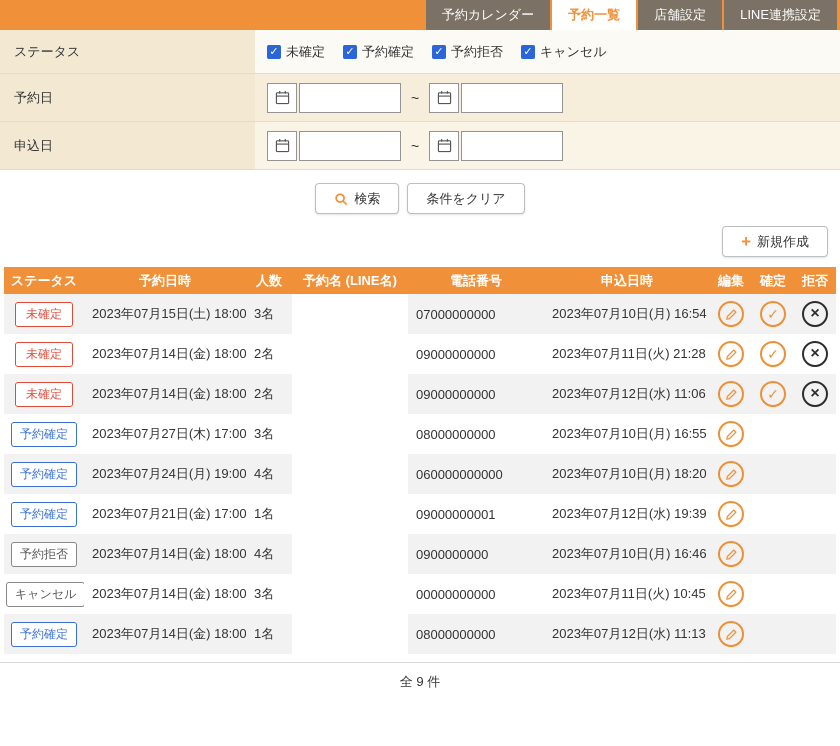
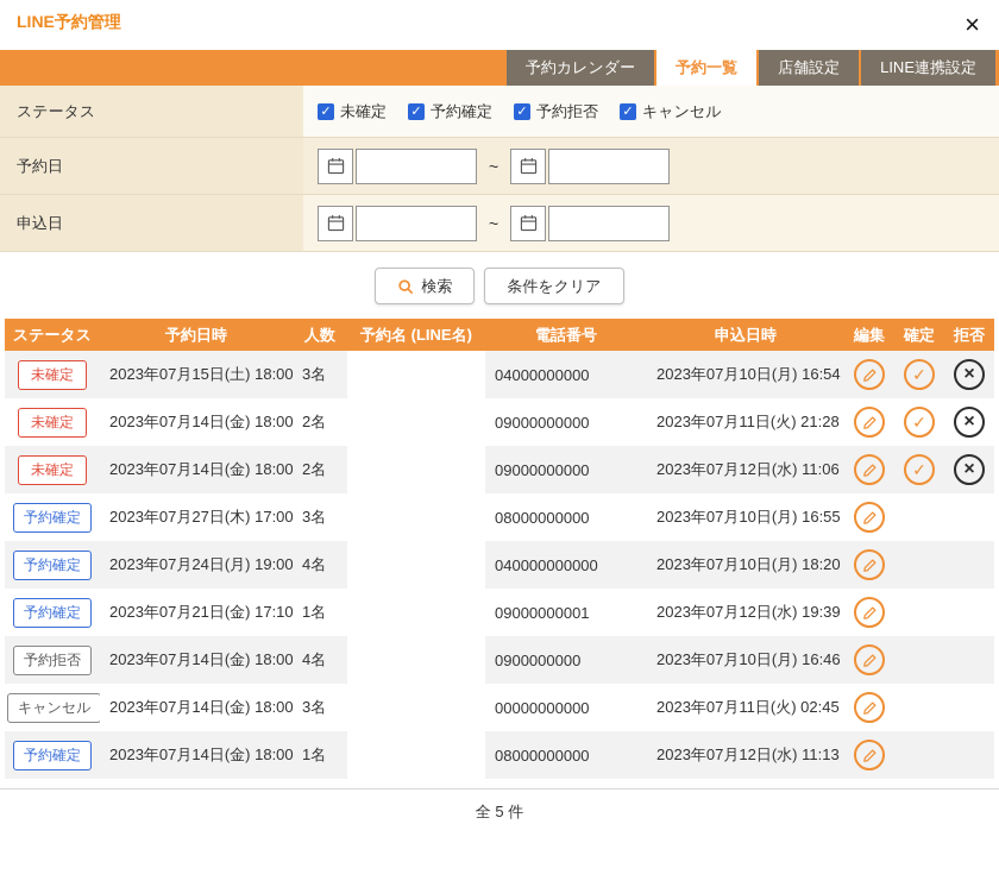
+ LINE予約管理
+ ×
  予約カレンダー
  予約一覧
  店舗設定
  LINE連携設定
  ステータス
  ✓
  未確定
  ✓
  予約確定
  ✓
  予約拒否
  ✓
  キャンセル
  予約日
  ~
  申込日
  ~
  検索
  条件をクリア
- +
- 新規作成
  ステータス	予約日時	人数	予約名 (LINE名)	電話番号	申込日時	編集	確定	拒否
- 未確定	2023年07月15日(土) 18:00	3名		07000000000	2023年07月10日(月) 16:54		✓	×
+ 未確定	2023年07月15日(土) 18:00	3名		04000000000	2023年07月10日(月) 16:54		✓	×
  未確定	2023年07月14日(金) 18:00	2名		09000000000	2023年07月11日(火) 21:28		✓	×
  未確定	2023年07月14日(金) 18:00	2名		09000000000	2023年07月12日(水) 11:06		✓	×
  予約確定	2023年07月27日(木) 17:00	3名		08000000000	2023年07月10日(月) 16:55
- 予約確定	2023年07月24日(月) 19:00	4名		060000000000	2023年07月10日(月) 18:20
+ 予約確定	2023年07月24日(月) 19:00	4名		040000000000	2023年07月10日(月) 18:20
- 予約確定	2023年07月21日(金) 17:00	1名		09000000001	2023年07月12日(水) 19:39
+ 予約確定	2023年07月21日(金) 17:10	1名		09000000001	2023年07月12日(水) 19:39
  予約拒否	2023年07月14日(金) 18:00	4名		0900000000	2023年07月10日(月) 16:46
- キャンセル	2023年07月14日(金) 18:00	3名		00000000000	2023年07月11日(火) 10:45
+ キャンセル	2023年07月14日(金) 18:00	3名		00000000000	2023年07月11日(火) 02:45
  予約確定	2023年07月14日(金) 18:00	1名		08000000000	2023年07月12日(水) 11:13
- 全 9 件
+ 全 5 件
